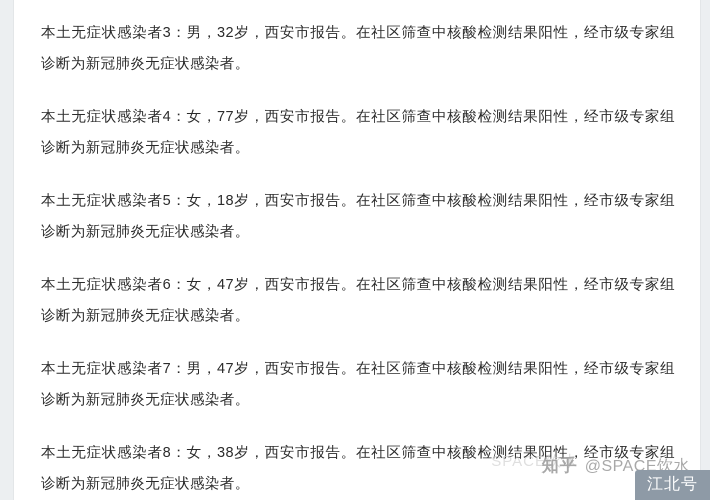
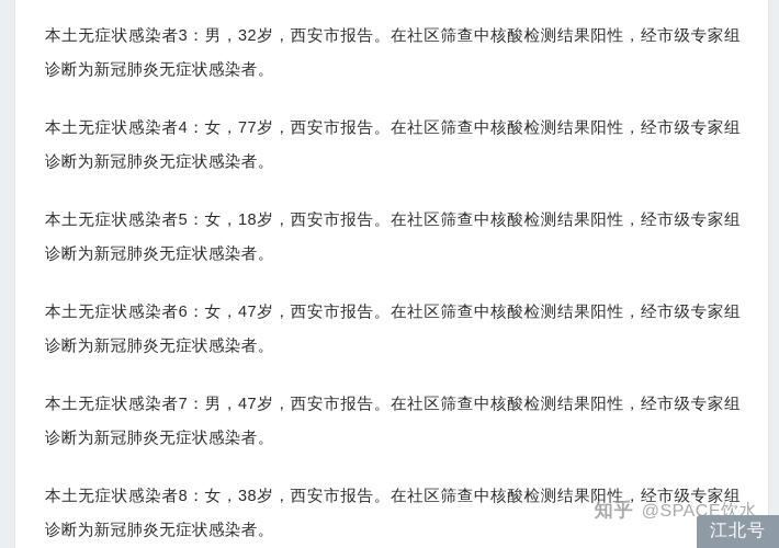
  本土无症状感染者3：男，32岁，西安市报告。在社区筛查中核酸检测结果阳性，经市级专家组诊断为新冠肺炎无症状感染者。
  本土无症状感染者4：女，77岁，西安市报告。在社区筛查中核酸检测结果阳性，经市级专家组诊断为新冠肺炎无症状感染者。
  本土无症状感染者5：女，18岁，西安市报告。在社区筛查中核酸检测结果阳性，经市级专家组诊断为新冠肺炎无症状感染者。
  本土无症状感染者6：女，47岁，西安市报告。在社区筛查中核酸检测结果阳性，经市级专家组诊断为新冠肺炎无症状感染者。
  本土无症状感染者7：男，47岁，西安市报告。在社区筛查中核酸检测结果阳性，经市级专家组诊断为新冠肺炎无症状感染者。
  本土无症状感染者8：女，38岁，西安市报告。在社区筛查中核酸检测结果阳性，经市级专家组诊断为新冠肺炎无症状感染者。
- SPACE饮水
  知乎
  @SPACE饮水
  江北号
